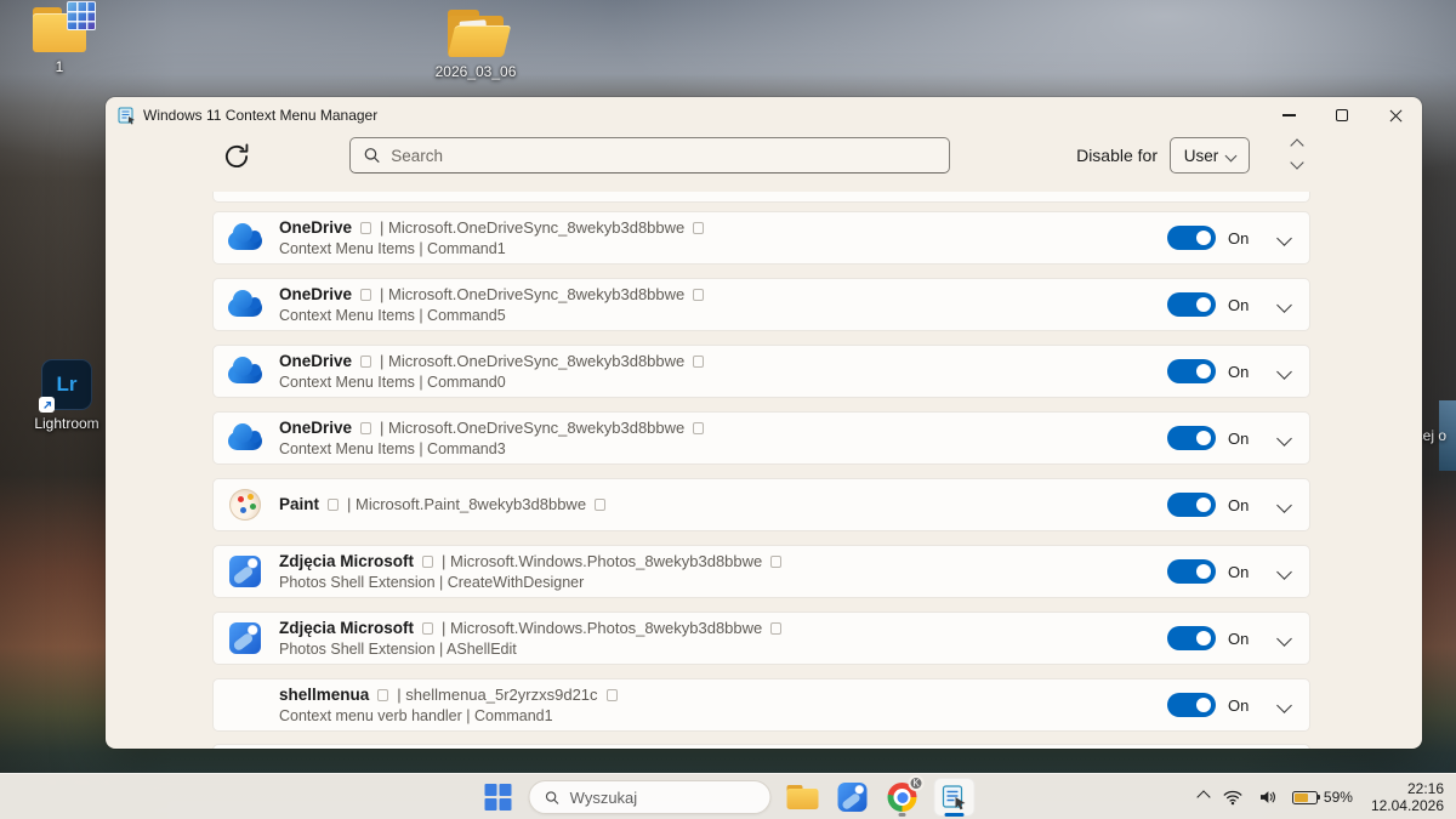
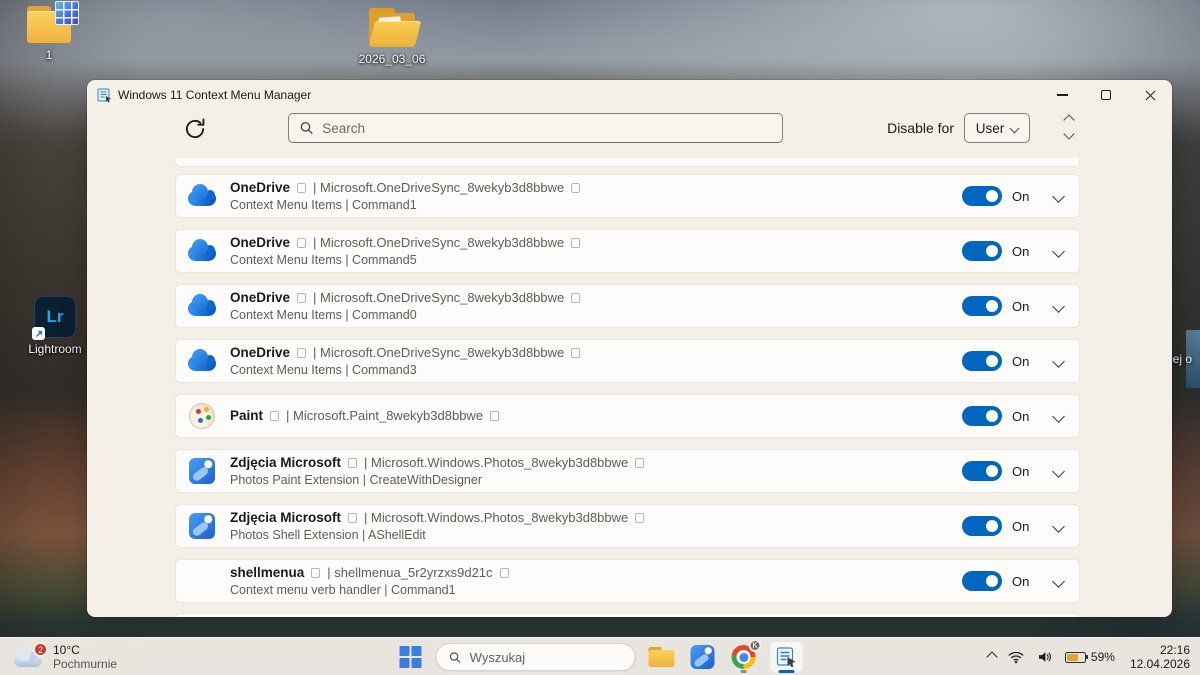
  1
  2026_03_06
  Lr
  Lightroom
  ej o
  Windows 11 Context Menu Manager
  Search
  Disable for
  User
  OneDrive
  | Microsoft.OneDriveSync_8wekyb3d8bbwe
  Context Menu Items | Command1
  On
  OneDrive
  | Microsoft.OneDriveSync_8wekyb3d8bbwe
  Context Menu Items | Command5
  On
  OneDrive
  | Microsoft.OneDriveSync_8wekyb3d8bbwe
  Context Menu Items | Command0
  On
  OneDrive
  | Microsoft.OneDriveSync_8wekyb3d8bbwe
  Context Menu Items | Command3
  On
  Paint
  | Microsoft.Paint_8wekyb3d8bbwe
  On
  Zdjęcia Microsoft
  | Microsoft.Windows.Photos_8wekyb3d8bbwe
- Photos Shell Extension | CreateWithDesigner
+ Photos Paint Extension | CreateWithDesigner
  On
  Zdjęcia Microsoft
  | Microsoft.Windows.Photos_8wekyb3d8bbwe
  Photos Shell Extension | AShellEdit
  On
  shellmenua
  | shellmenua_5r2yrzxs9d21c
  Context menu verb handler | Command1
  On
+ 2
+ 10°C
+ Pochmurnie
  Wyszukaj
  K
  59%
  22:16
  12.04.2026
